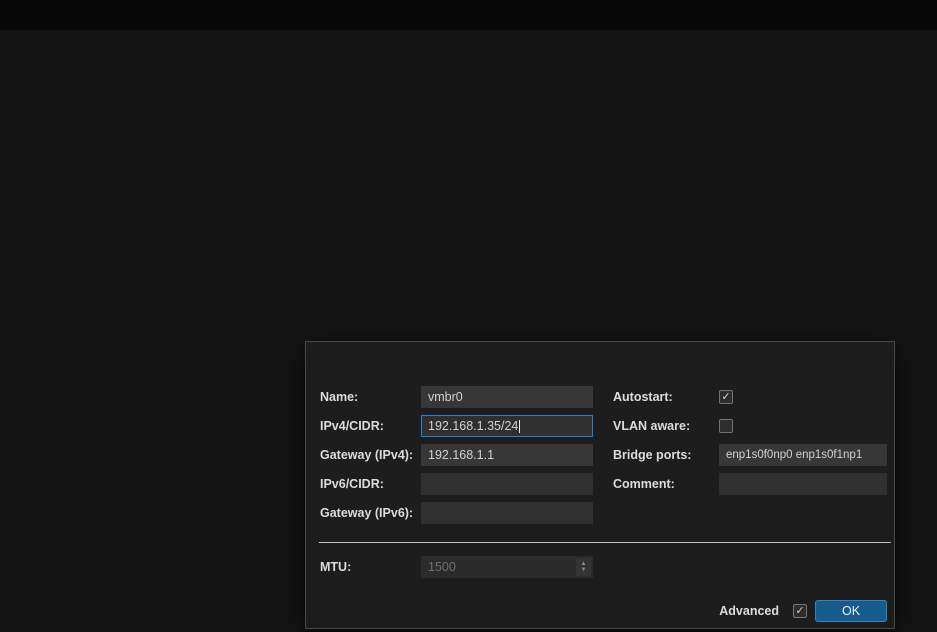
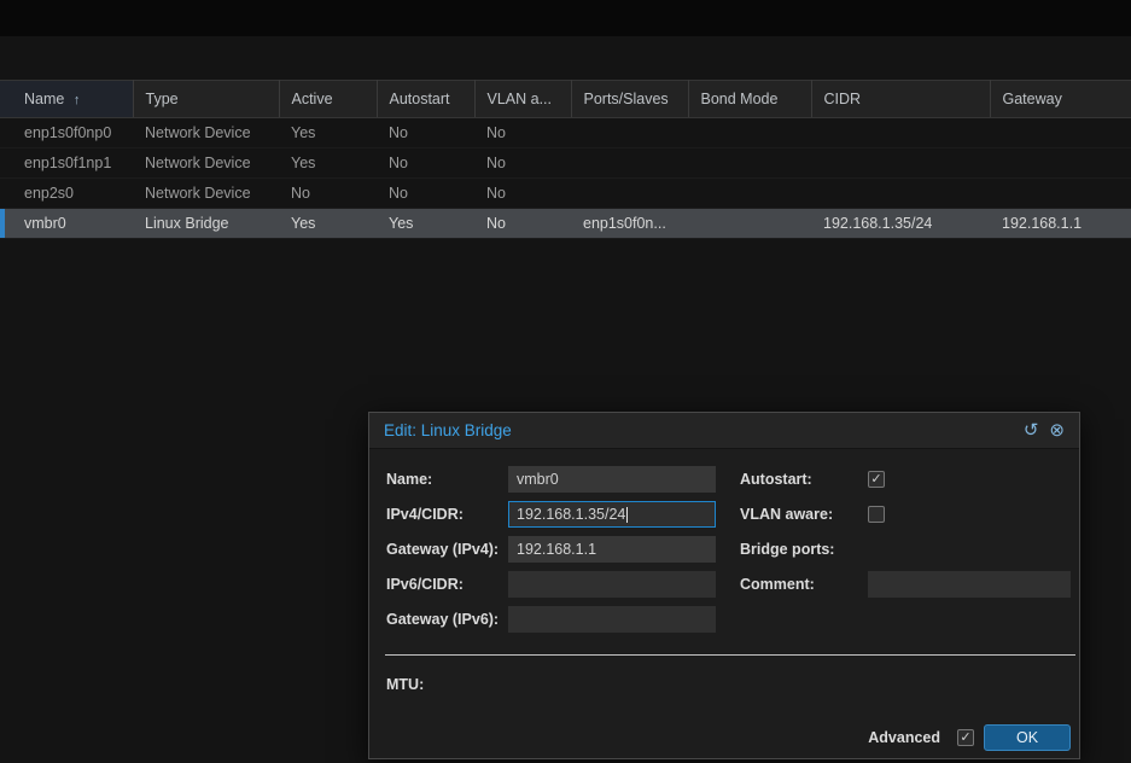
+ Name ↑	Type	Active	Autostart	VLAN a...	Ports/Slaves	Bond Mode	CIDR	Gateway
+ enp1s0f0np0	Network Device	Yes	No	No
+ enp1s0f1np1	Network Device	Yes	No	No
+ enp2s0	Network Device	No	No	No
+ vmbr0	Linux Bridge	Yes	Yes	No	enp1s0f0n...		192.168.1.35/24	192.168.1.1
+ Edit: Linux Bridge
+ ↺
+ ⊗
  Name:
  vmbr0
  IPv4/CIDR:
  192.168.1.35/24
  Gateway (IPv4):
  192.168.1.1
  IPv6/CIDR:
  Gateway (IPv6):
  Autostart:
  ✓
  VLAN aware:
  Bridge ports:
- enp1s0f0np0 enp1s0f1np1
  Comment:
  MTU:
- 1500
  Advanced
  ✓
  OK
